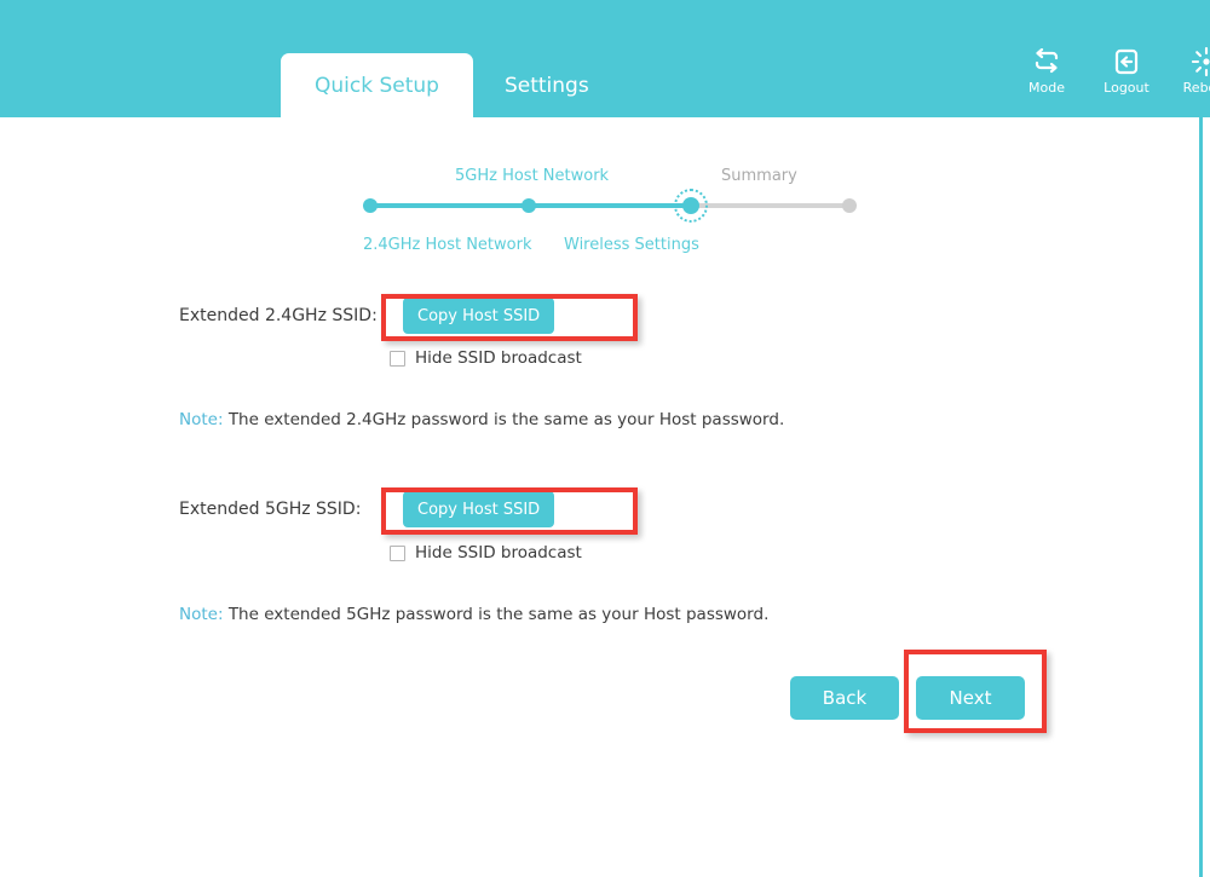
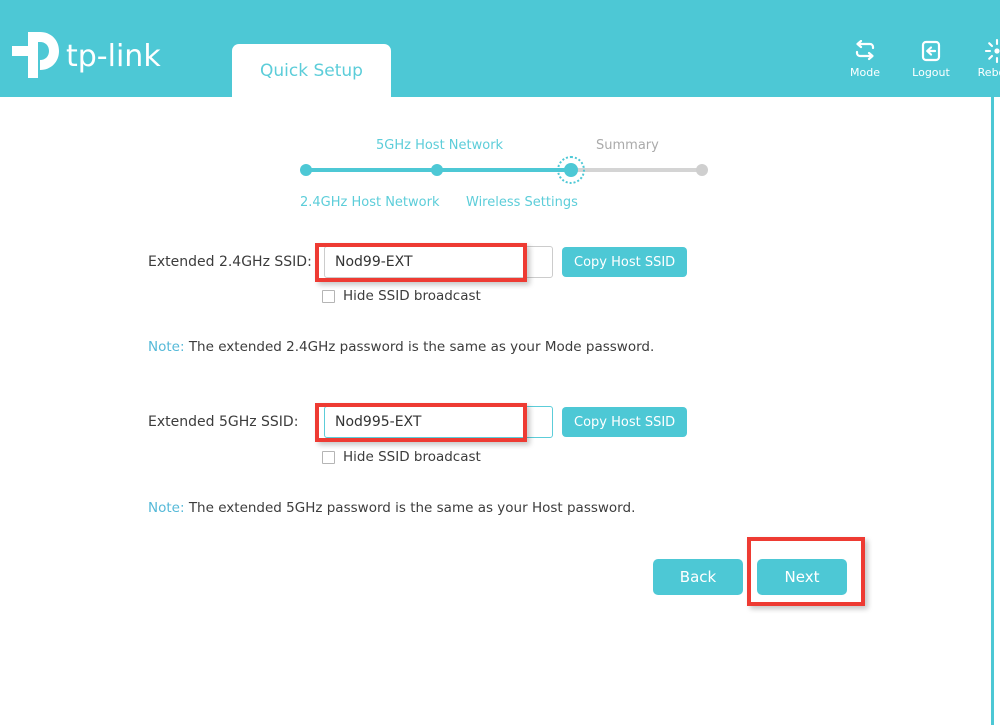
+ tp-link
  Quick Setup
- Settings
  Mode
  Logout
  2.4GHz Host Network
  5GHz Host Network
  Wireless Settings
  Summary
  Extended 2.4GHz SSID:
+ Nod99-EXT
  Copy Host SSID
  Hide SSID broadcast
- Note: The extended 2.4GHz password is the same as your Host password.
+ Note: The extended 2.4GHz password is the same as your Mode password.
  Extended 5GHz SSID:
+ Nod995-EXT
  Copy Host SSID
  Hide SSID broadcast
  Note: The extended 5GHz password is the same as your Host password.
  Back
  Next
